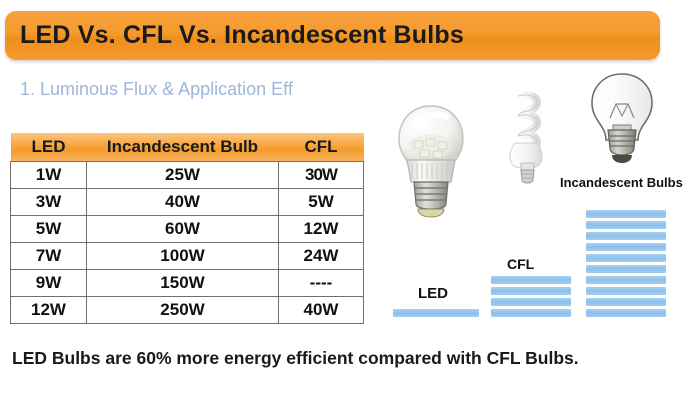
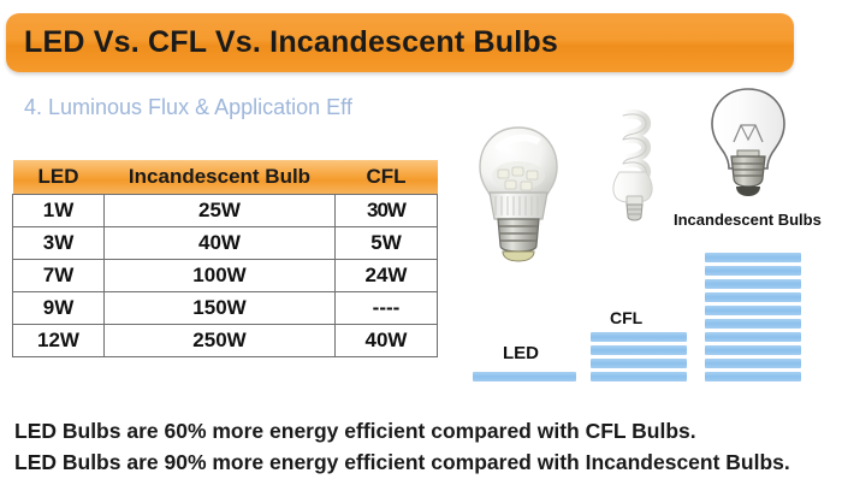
  LED Vs. CFL Vs. Incandescent Bulbs
- 1. Luminous Flux & Application Eff
+ 4. Luminous Flux & Application Eff
  LED	Incandescent Bulb	CFL
  1W	25W	30W
  3W	40W	5W
- 5W	60W	12W
  7W	100W	24W
  9W	150W	----
  12W	250W	40W
  LED
  CFL
  Incandescent Bulbs
  LED Bulbs are 60% more energy efficient compared with CFL Bulbs.
+ LED Bulbs are 90% more energy efficient compared with Incandescent Bulbs.
